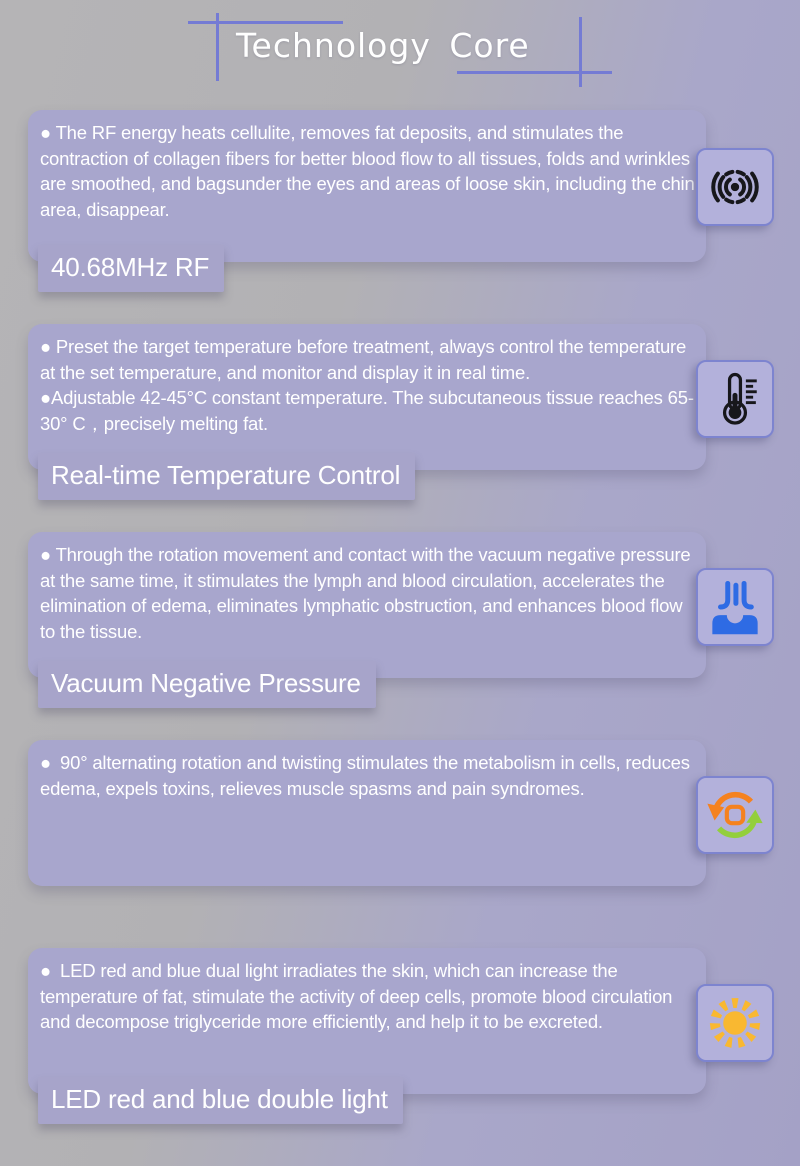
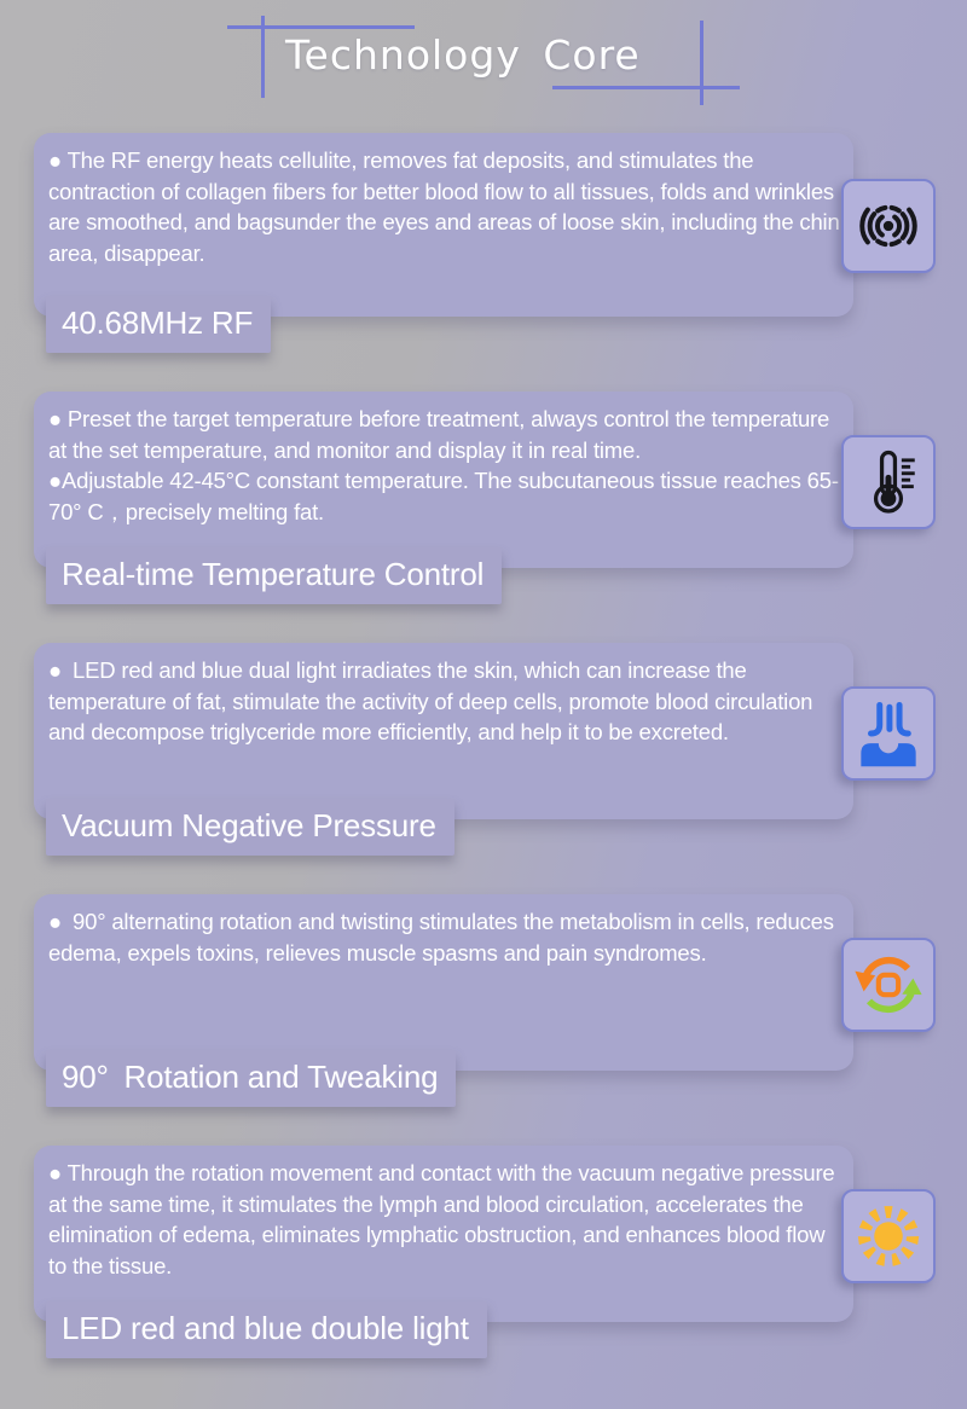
  Technology Core
  ● The RF energy heats cellulite, removes fat deposits, and stimulates the contraction of collagen fibers for better blood flow to all tissues, folds and wrinkles are smoothed, and bagsunder the eyes and areas of loose skin, including the chin area, disappear.
  40.68MHz RF
  ● Preset the target temperature before treatment, always control the temperature at the set temperature, and monitor and display it in real time.
- ●Adjustable 42-45°C constant temperature. The subcutaneous tissue reaches 65-30° C，precisely melting fat.
+ ●Adjustable 42-45°C constant temperature. The subcutaneous tissue reaches 65-70° C，precisely melting fat.
  Real-time Temperature Control
- ● Through the rotation movement and contact with the vacuum negative pressure at the same time, it stimulates the lymph and blood circulation, accelerates the elimination of edema, eliminates lymphatic obstruction, and enhances blood flow to the tissue.
+ ● LED red and blue dual light irradiates the skin, which can increase the temperature of fat, stimulate the activity of deep cells, promote blood circulation and decompose triglyceride more efficiently, and help it to be excreted.
  Vacuum Negative Pressure
  ● 90° alternating rotation and twisting stimulates the metabolism in cells, reduces edema, expels toxins, relieves muscle spasms and pain syndromes.
+ 90° Rotation and Tweaking
- ● LED red and blue dual light irradiates the skin, which can increase the temperature of fat, stimulate the activity of deep cells, promote blood circulation and decompose triglyceride more efficiently, and help it to be excreted.
+ ● Through the rotation movement and contact with the vacuum negative pressure at the same time, it stimulates the lymph and blood circulation, accelerates the elimination of edema, eliminates lymphatic obstruction, and enhances blood flow to the tissue.
  LED red and blue double light
